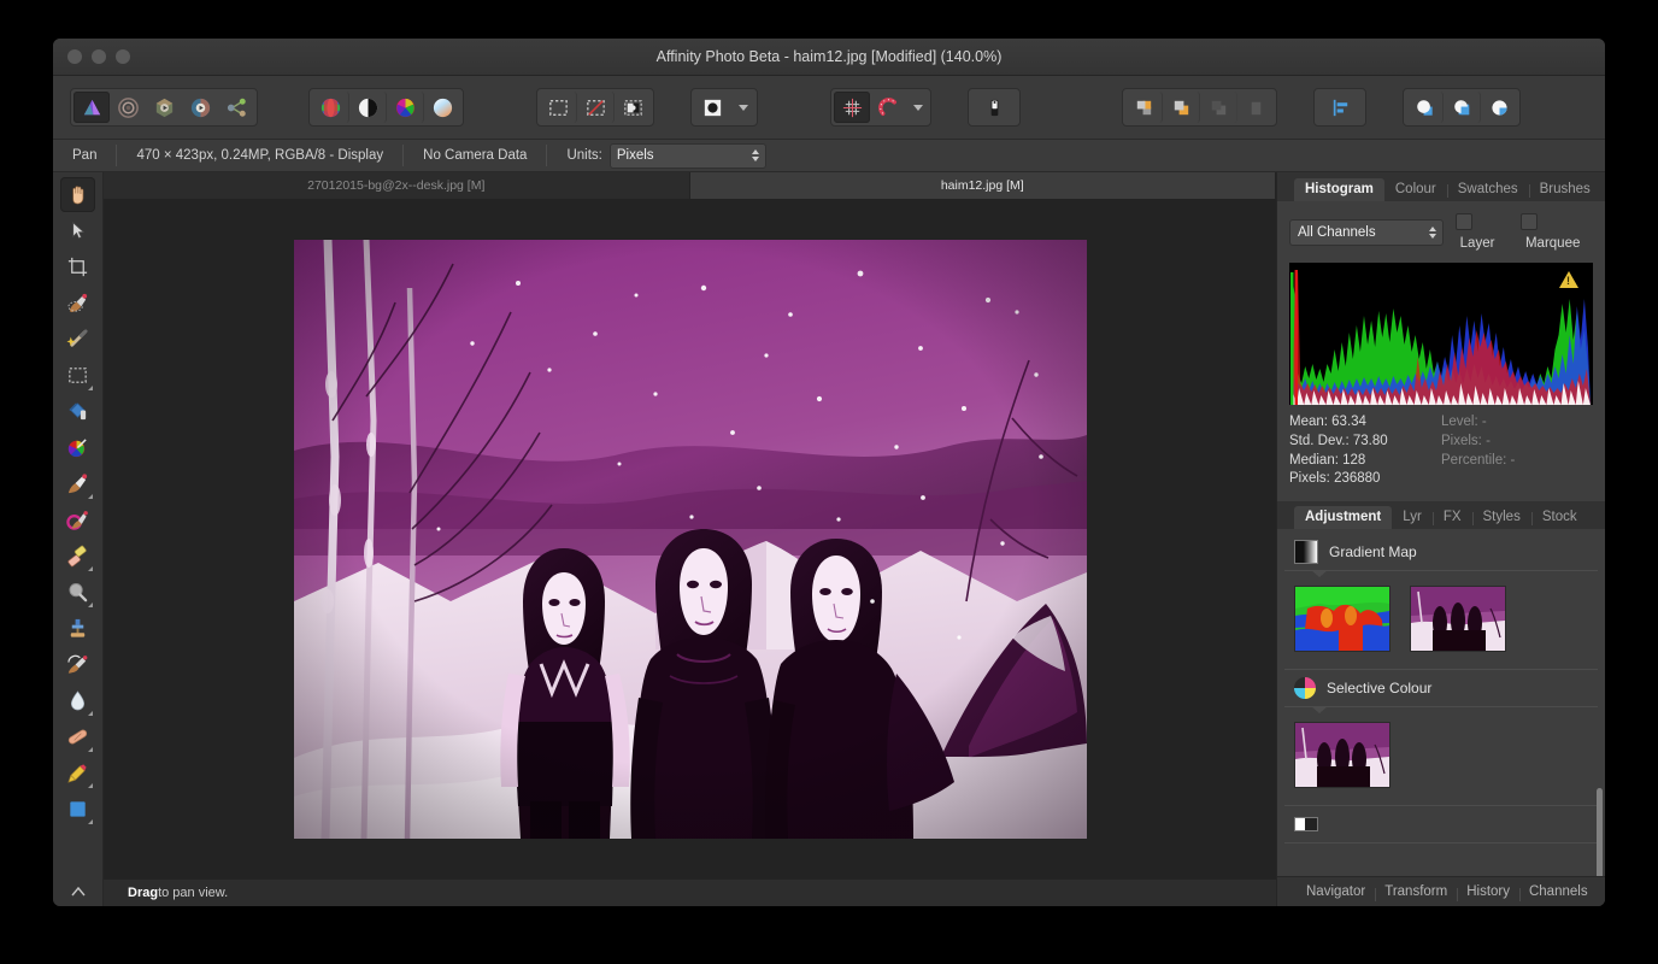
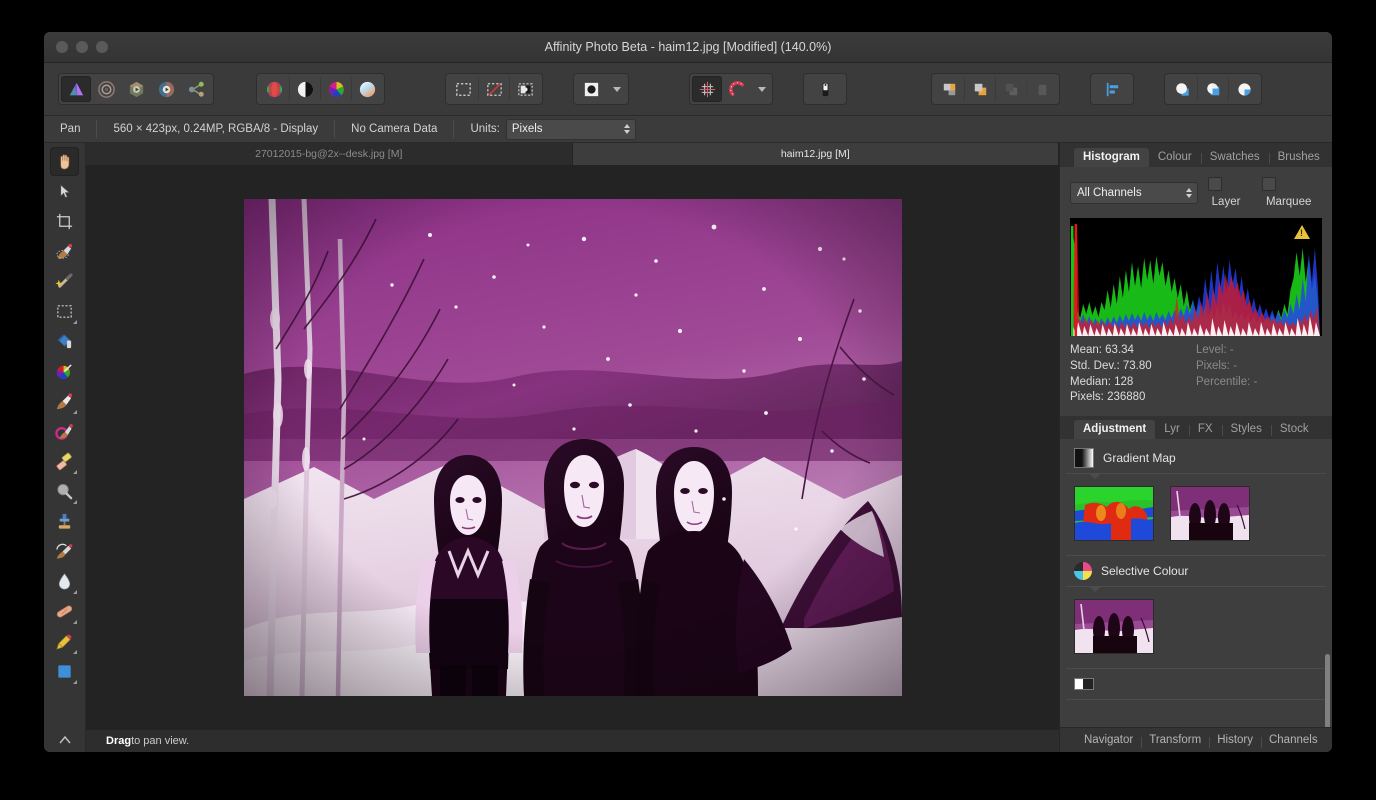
  Affinity Photo Beta - haim12.jpg [Modified] (140.0%)
  Pan
- 470 × 423px, 0.24MP, RGBA/8 - Display
+ 560 × 423px, 0.24MP, RGBA/8 - Display
  No Camera Data
  Units:
  Pixels
  27012015-bg@2x--desk.jpg [M]
  haim12.jpg [M]
  Drag
  to pan view.
  Histogram
  Colour
  Swatches
  Brushes
  All Channels
  Layer
  Marquee
  Mean: 63.34
  Std. Dev.: 73.80
  Median: 128
  Pixels: 236880
  Level: -
  Pixels: -
  Percentile: -
  Adjustment
  Lyr
  FX
  Styles
  Stock
  Gradient Map
  Selective Colour
  Navigator
  Transform
  History
  Channels
